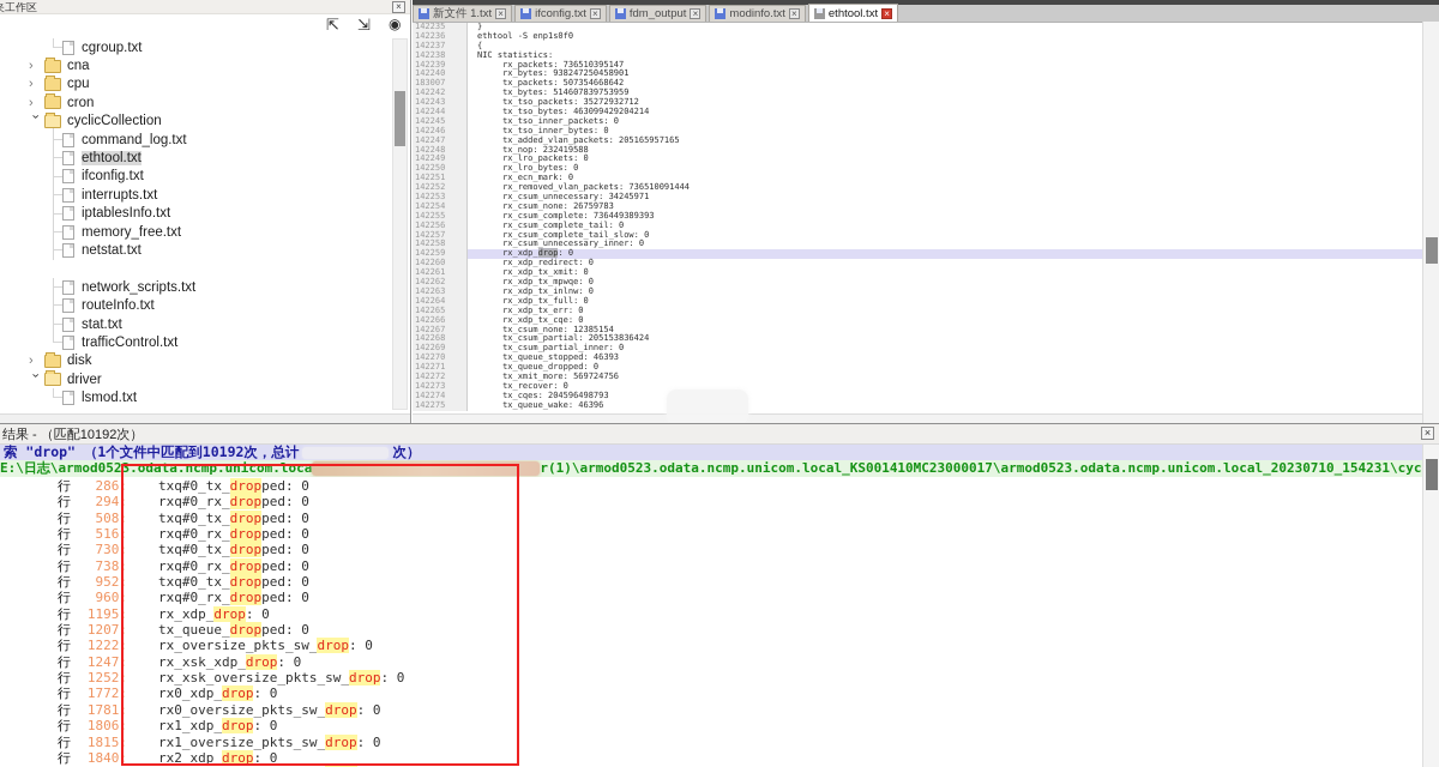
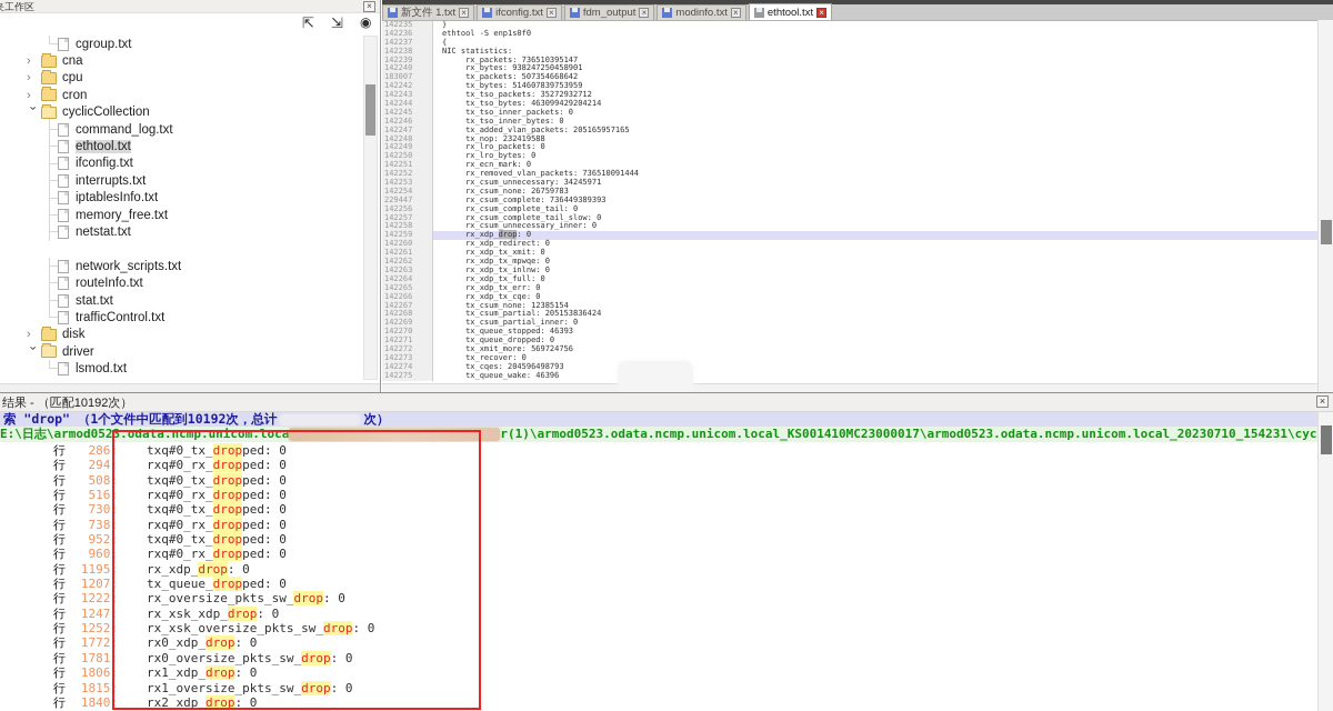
  工作区
  ×
  ⇱
  ⇲
  ◉
  cgroup.txt
  ›
  cna
  ›
  cpu
  ›
  cron
  cyclicCollection
  command_log.txt
  ethtool.txt
  ifconfig.txt
  interrupts.txt
  iptablesInfo.txt
  memory_free.txt
  netstat.txt
  network_scripts.txt
  routeInfo.txt
  stat.txt
  trafficControl.txt
  ›
  disk
  driver
  lsmod.txt
  新文件 1.txt
  ×
  ifconfig.txt
  ×
  fdm_output
  ×
  modinfo.txt
  ×
  ethtool.txt
  ×
  142235
  }
  142236
  ethtool -S enp1s0f0
  142237
  {
  142238
  NIC statistics:
  142239
  rx_packets: 736510395147
  142240
  rx_bytes: 938247250458901
  183007
  tx_packets: 507354668642
  142242
  tx_bytes: 514607839753959
  142243
  tx_tso_packets: 35272932712
  142244
  tx_tso_bytes: 463099429204214
  142245
  tx_tso_inner_packets: 0
  142246
  tx_tso_inner_bytes: 0
  142247
  tx_added_vlan_packets: 205165957165
  142248
  tx_nop: 232419588
  142249
  rx_lro_packets: 0
  142250
  rx_lro_bytes: 0
  142251
  rx_ecn_mark: 0
  142252
  rx_removed_vlan_packets: 736510091444
  142253
  rx_csum_unnecessary: 34245971
  142254
  rx_csum_none: 26759783
- 142255
+ 229447
  rx_csum_complete: 736449389393
  142256
  rx_csum_complete_tail: 0
  142257
  rx_csum_complete_tail_slow: 0
  142258
  rx_csum_unnecessary_inner: 0
  142259
  rx_xdp_drop: 0
  142260
  rx_xdp_redirect: 0
  142261
  rx_xdp_tx_xmit: 0
  142262
  rx_xdp_tx_mpwqe: 0
  142263
  rx_xdp_tx_inlnw: 0
  142264
  rx_xdp_tx_full: 0
  142265
  rx_xdp_tx_err: 0
  142266
  rx_xdp_tx_cqe: 0
  142267
  tx_csum_none: 12385154
  142268
  tx_csum_partial: 205153836424
  142269
  tx_csum_partial_inner: 0
  142270
  tx_queue_stopped: 46393
  142271
  tx_queue_dropped: 0
  142272
  tx_xmit_more: 569724756
  142273
  tx_recover: 0
  142274
  tx_cqes: 204596498793
  142275
  tx_queue_wake: 46396
  结果 - （匹配10192次）
  ×
  索 "drop" （1个文件中匹配到10192次，总计 次）
  E:\日志\armod0523.odata.ncmp.unicom.loca r(1)\armod0523.odata.ncmp.unicom.local_KS001410MC23000017\armod0523.odata.ncmp.unicom.local_20230710_154231\cyc
  行 286: txq#0_tx_dropped: 0
  行 294: rxq#0_rx_dropped: 0
  行 508: txq#0_tx_dropped: 0
  行 516: rxq#0_rx_dropped: 0
  行 730: txq#0_tx_dropped: 0
  行 738: rxq#0_rx_dropped: 0
  行 952: txq#0_tx_dropped: 0
  行 960: rxq#0_rx_dropped: 0
  行 1195: rx_xdp_drop: 0
  行 1207: tx_queue_dropped: 0
  行 1222: rx_oversize_pkts_sw_drop: 0
  行 1247: rx_xsk_xdp_drop: 0
  行 1252: rx_xsk_oversize_pkts_sw_drop: 0
  行 1772: rx0_xdp_drop: 0
  行 1781: rx0_oversize_pkts_sw_drop: 0
  行 1806: rx1_xdp_drop: 0
  行 1815: rx1_oversize_pkts_sw_drop: 0
  行 1840: rx2_xdp_drop: 0
